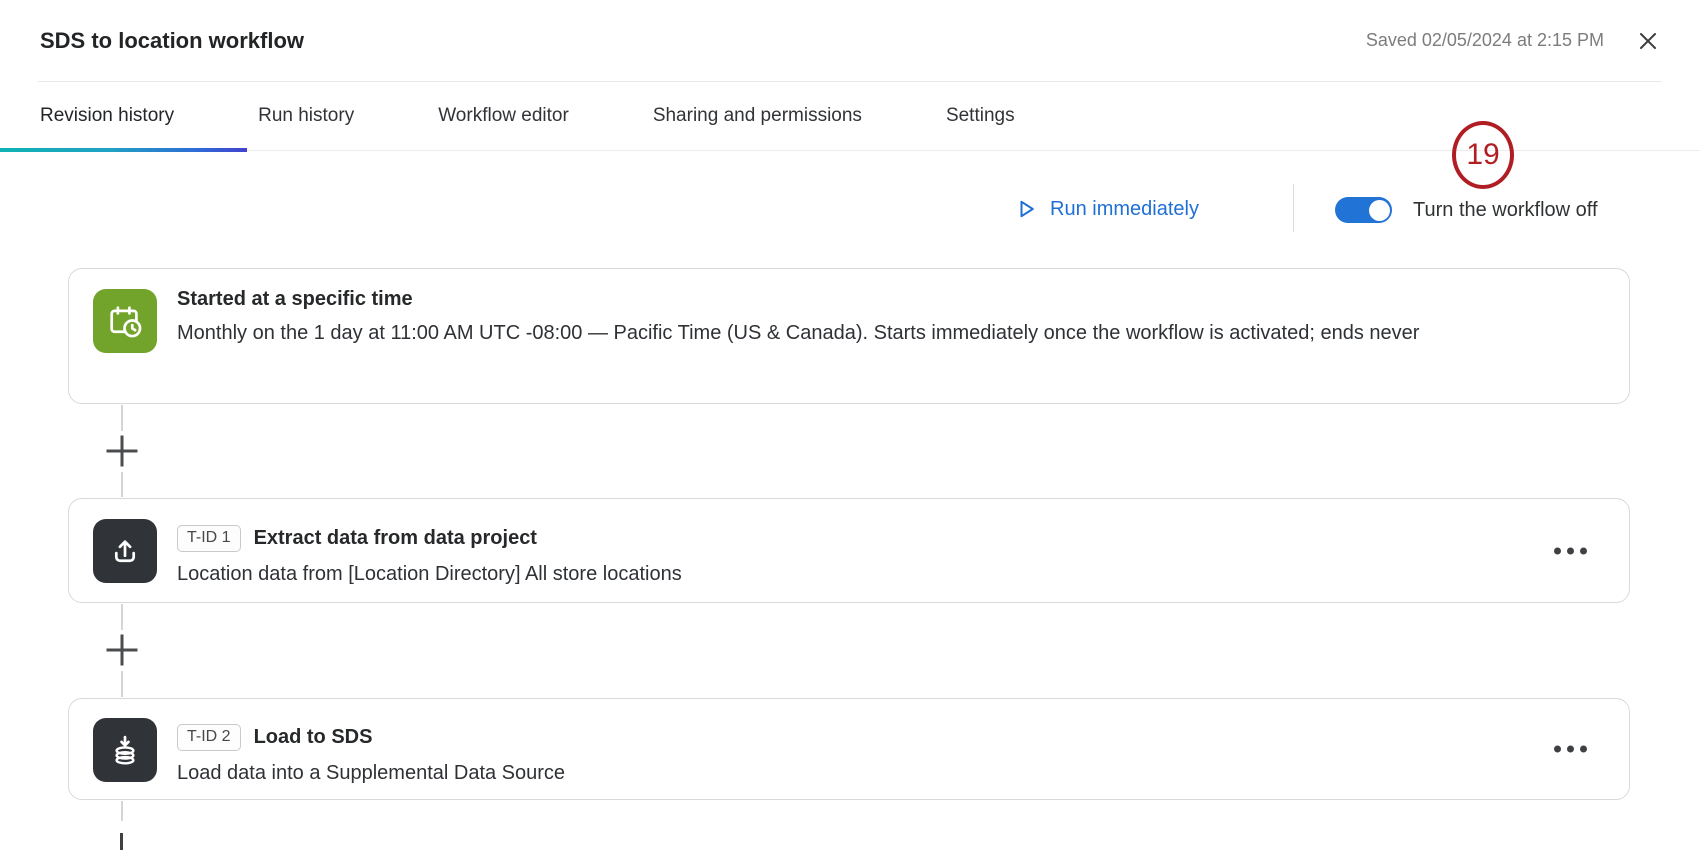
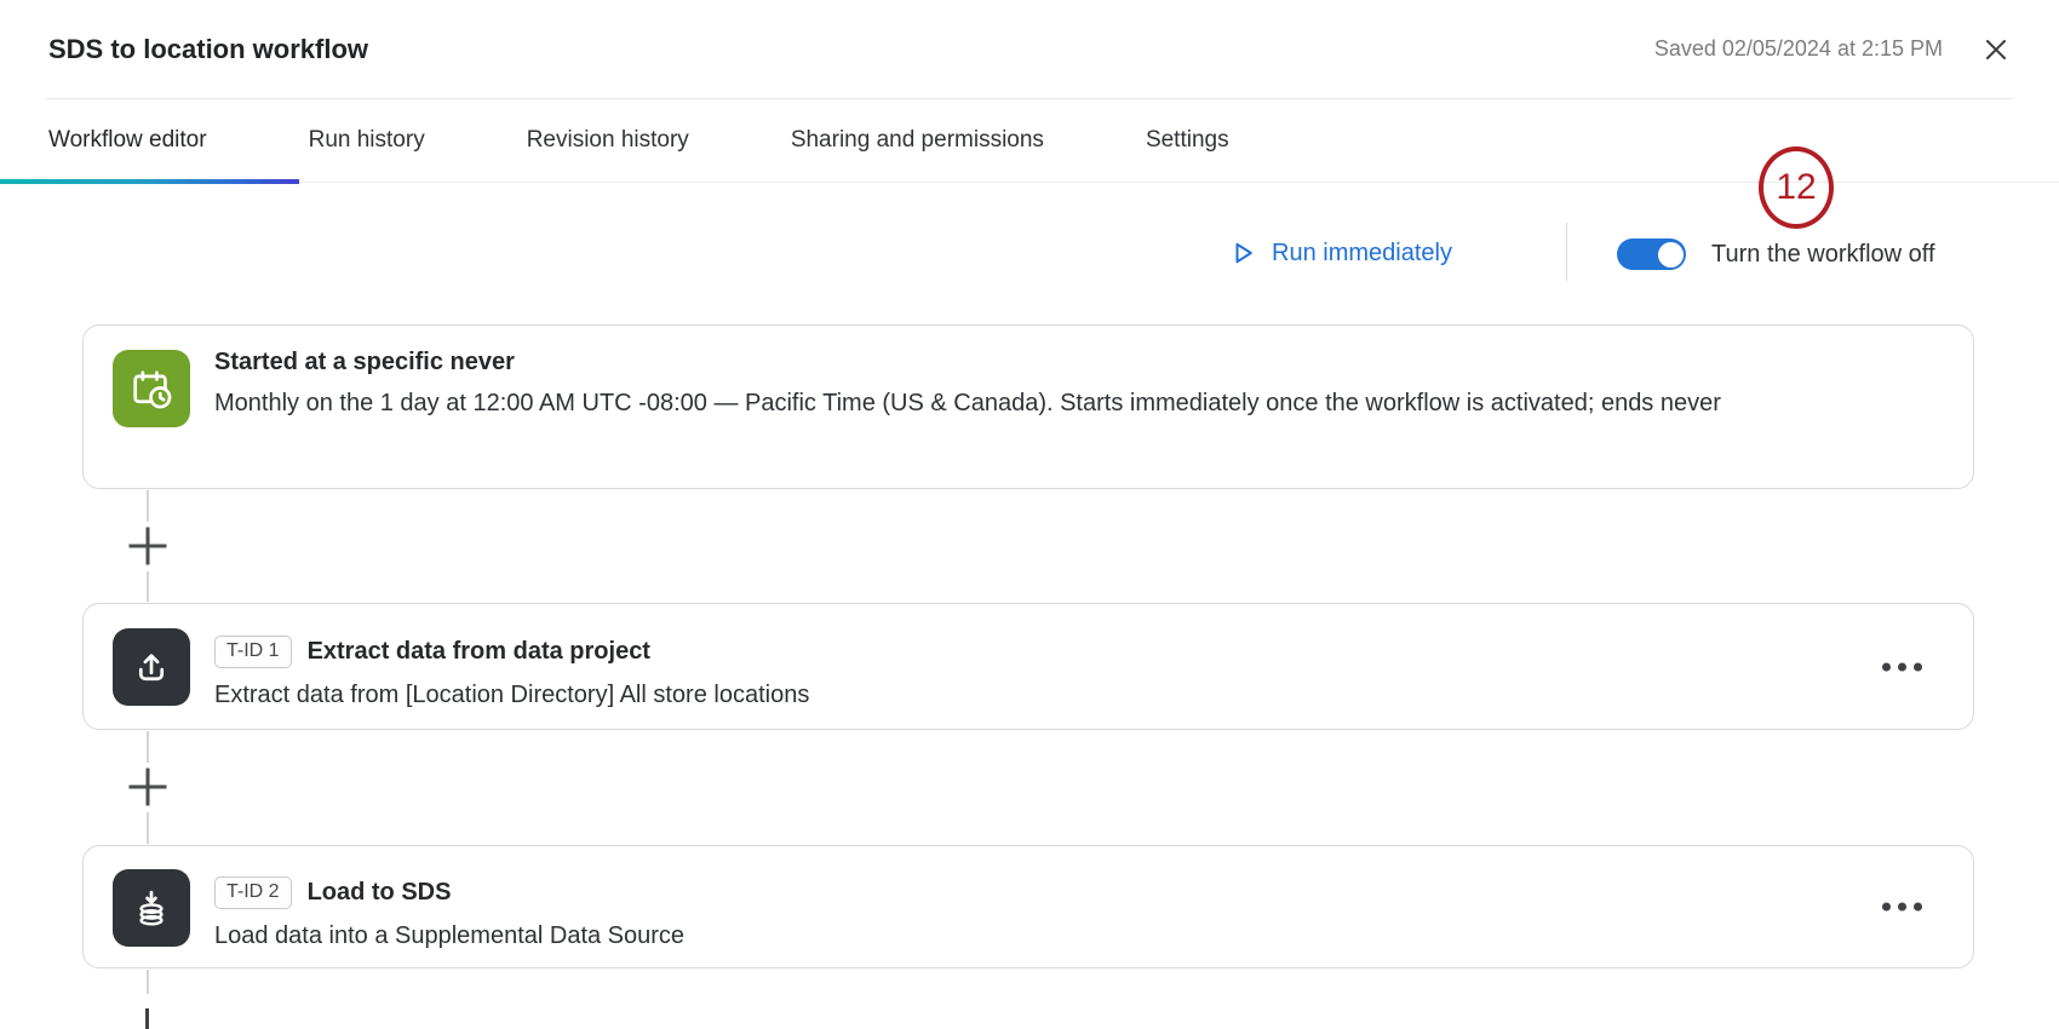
  SDS to location workflow
  Saved 02/05/2024 at 2:15 PM
- Revision history
+ Workflow editor
  Run history
- Workflow editor
+ Revision history
  Sharing and permissions
  Settings
  Run immediately
  Turn the workflow off
- 19
+ 12
- Started at a specific time
+ Started at a specific never
- Monthly on the 1 day at 11:00 AM UTC -08:00 — Pacific Time (US & Canada). Starts immediately once the workflow is activated; ends never
+ Monthly on the 1 day at 12:00 AM UTC -08:00 — Pacific Time (US & Canada). Starts immediately once the workflow is activated; ends never
  T-ID 1
  Extract data from data project
- Location data from [Location Directory] All store locations
+ Extract data from [Location Directory] All store locations
  T-ID 2
  Load to SDS
  Load data into a Supplemental Data Source
